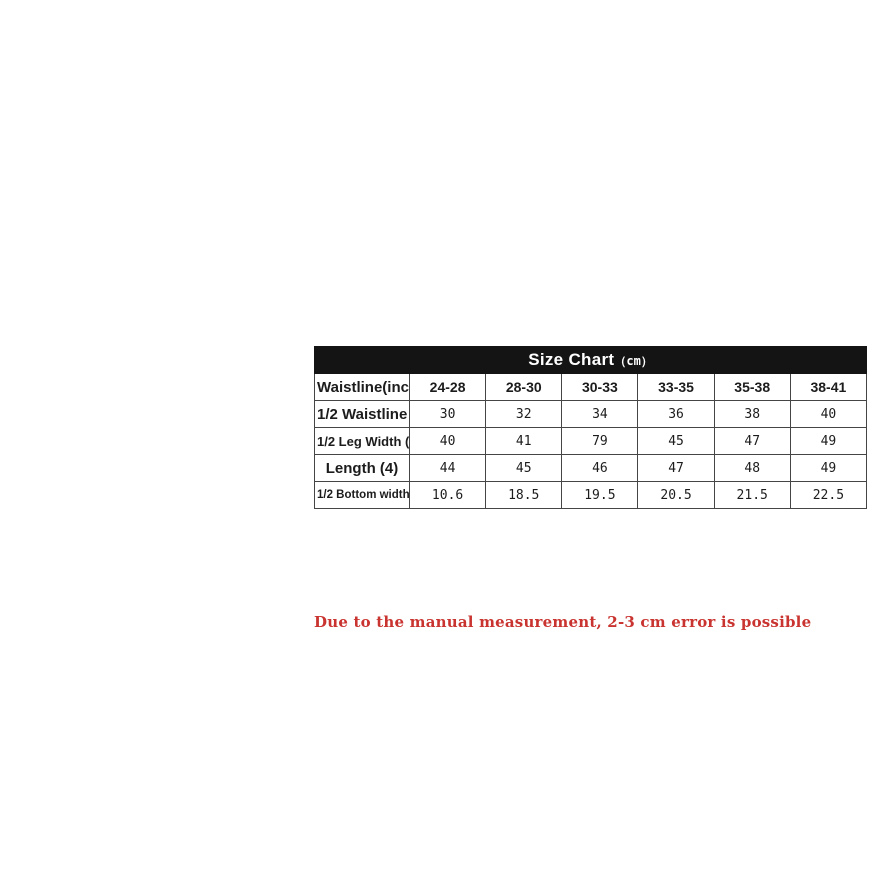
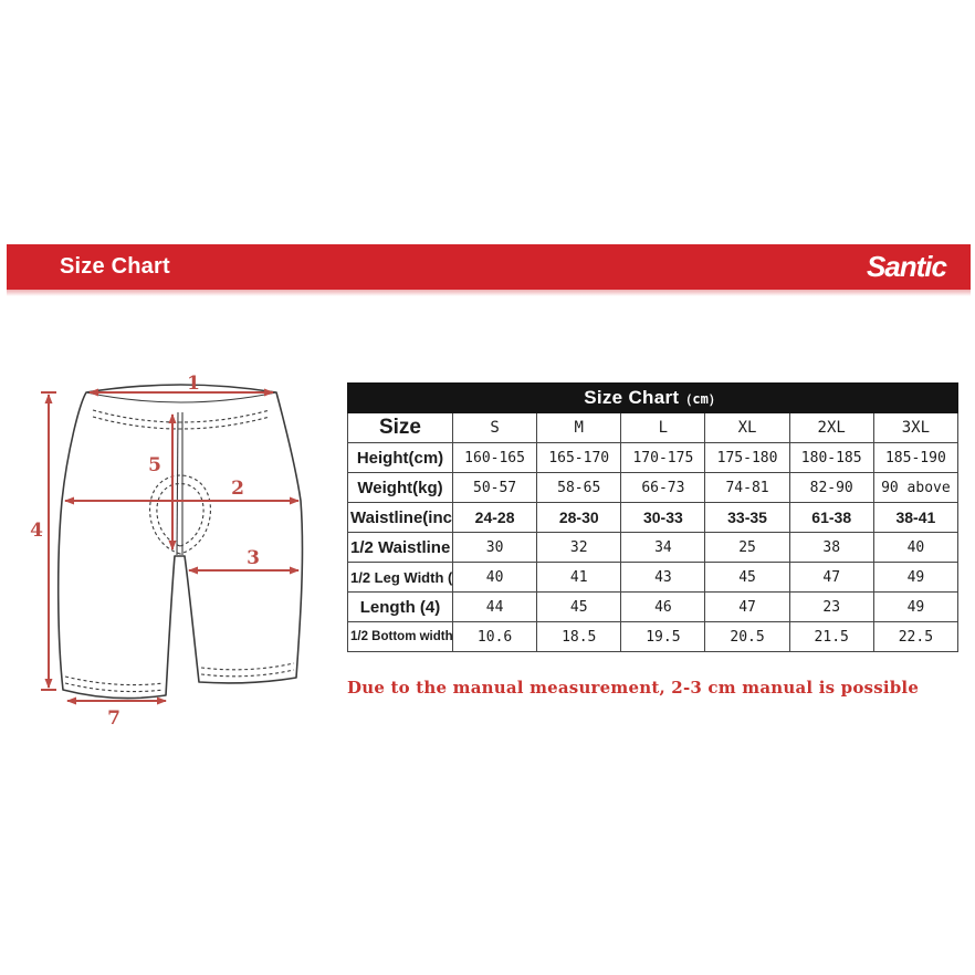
+ Size Chart
+ Santic
+ 1
+ 5
+ 2
+ 3
+ 4
+ 7
  Size Chart（cm）
+ Size	S	M	L	XL	2XL	3XL
+ Height(cm)	160-165	165-170	170-175	175-180	180-185	185-190
+ Weight(kg)	50-57	58-65	66-73	74-81	82-90	90 above
- Waistline(inc	24-28	28-30	30-33	33-35	35-38	38-41
+ Waistline(inc	24-28	28-30	30-33	33-35	61-38	38-41
- 1/2 Waistline	30	32	34	36	38	40
+ 1/2 Waistline	30	32	34	25	38	40
- 1/2 Leg Width (	40	41	79	45	47	49
+ 1/2 Leg Width (	40	41	43	45	47	49
- Length (4)	44	45	46	47	48	49
+ Length (4)	44	45	46	47	23	49
  1/2 Bottom width	10.6	18.5	19.5	20.5	21.5	22.5
- Due to the manual measurement, 2-3 cm error is possible
+ Due to the manual measurement, 2-3 cm manual is possible
